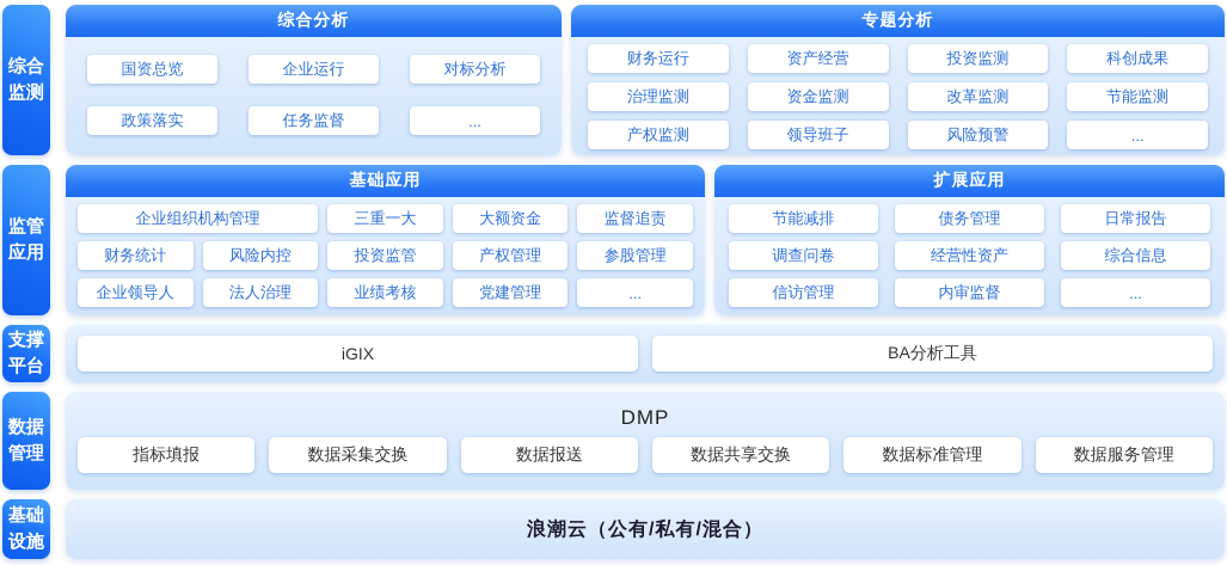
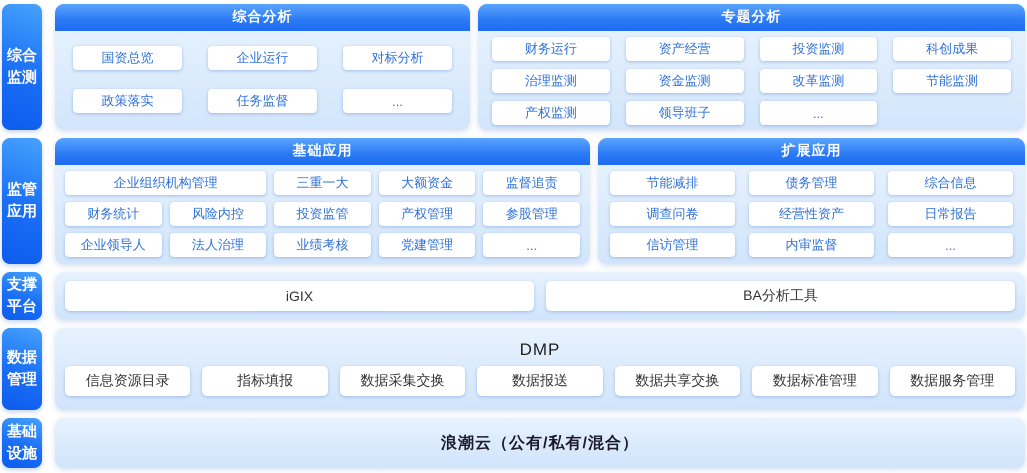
  综合
  监测
  综合分析
  国资总览
  企业运行
  对标分析
  政策落实
  任务监督
  ...
  专题分析
  财务运行
  资产经营
  投资监测
  科创成果
  治理监测
  资金监测
  改革监测
  节能监测
  产权监测
  领导班子
- 风险预警
  ...
  监管
  应用
  基础应用
  企业组织机构管理
  三重一大
  大额资金
  监督追责
  财务统计
  风险内控
  投资监管
  产权管理
  参股管理
  企业领导人
  法人治理
  业绩考核
  党建管理
  ...
  扩展应用
  节能减排
  债务管理
- 日常报告
+ 综合信息
  调查问卷
  经营性资产
- 综合信息
+ 日常报告
  信访管理
  内审监督
  ...
  支撑
  平台
  iGIX
  BA分析工具
  数据
  管理
  DMP
+ 信息资源目录
  指标填报
  数据采集交换
  数据报送
  数据共享交换
  数据标准管理
  数据服务管理
  基础
  设施
  浪潮云（公有/私有/混合）
